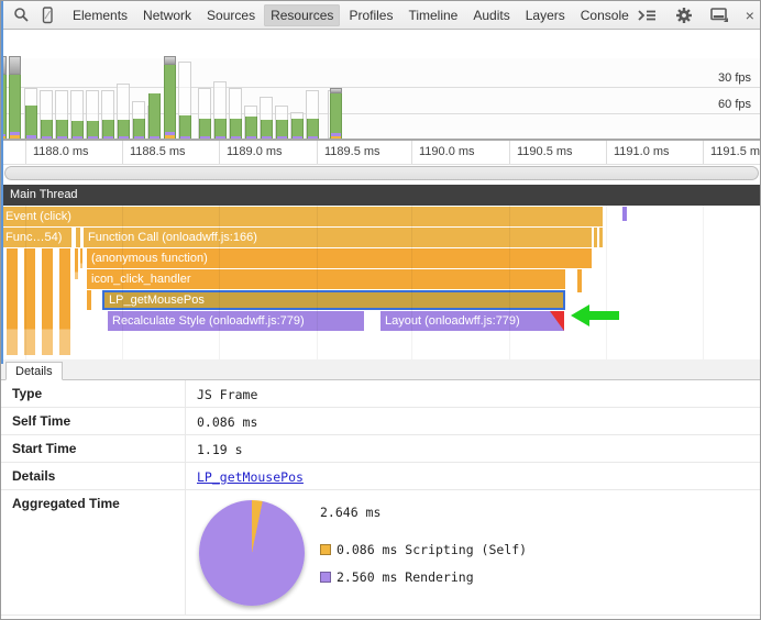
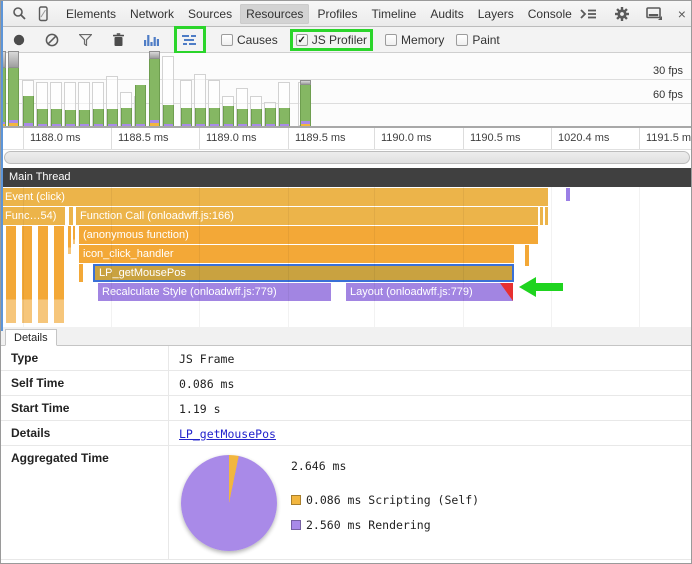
  Elements
  Network
  Sources
  Resources
  Profiles
  Timeline
  Audits
  Layers
  Console
  ×
+ Causes
+ ✓
+ JS Profiler
+ Memory
+ Paint
  30 fps
  60 fps
  1188.0 ms
  1188.5 ms
  1189.0 ms
  1189.5 ms
  1190.0 ms
  1190.5 ms
- 1191.0 ms
+ 1020.4 ms
  1191.5 m
  Main Thread
  Event (click)
  Func…54)
  Function Call (onloadwff.js:166)
  (anonymous function)
  icon_click_handler
  LP_getMousePos
  Recalculate Style (onloadwff.js:779)
  Layout (onloadwff.js:779)
  Details
  Type
  JS Frame
  Self Time
  0.086 ms
  Start Time
  1.19 s
  Details
  LP_getMousePos
  Aggregated Time
  2.646 ms
  0.086 ms Scripting (Self)
  2.560 ms Rendering
